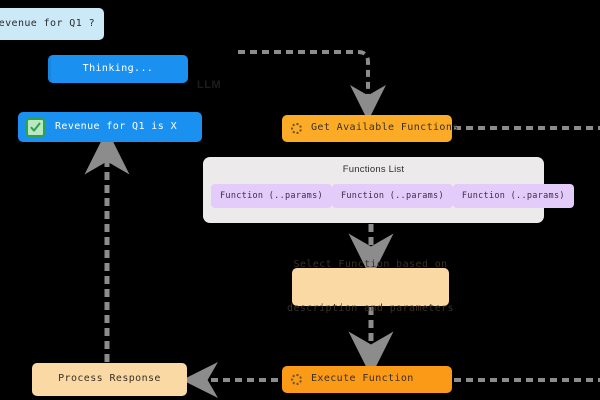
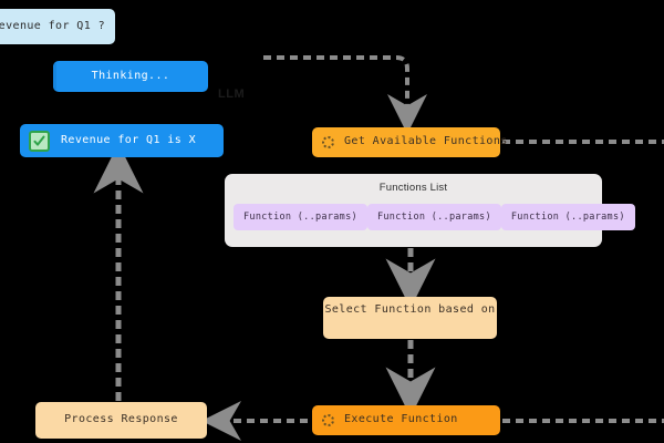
  evenue for Q1 ?
  Thinking...
  Revenue for Q1 is X
  LLM
  Get Available Functions
  Functions List
  Function (..params)
  Function (..params)
  Function (..params)
  Select Function based on
- description and parameters
  Execute Function
  Process Response
